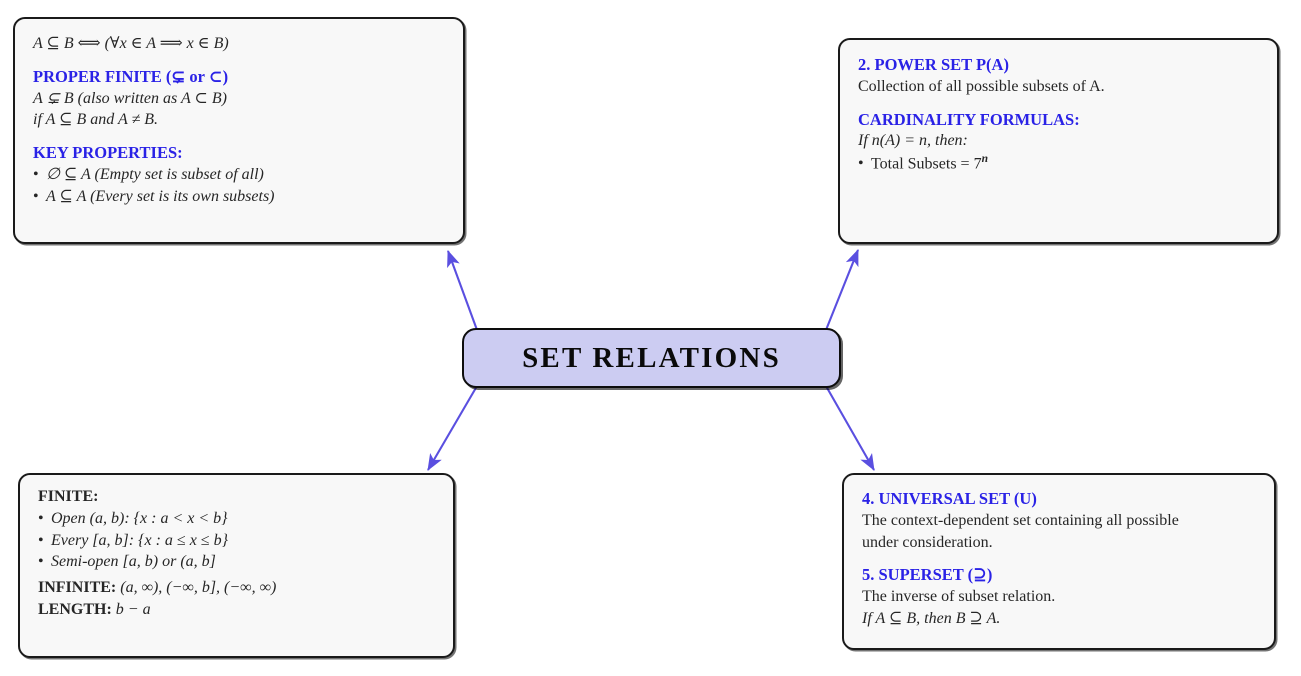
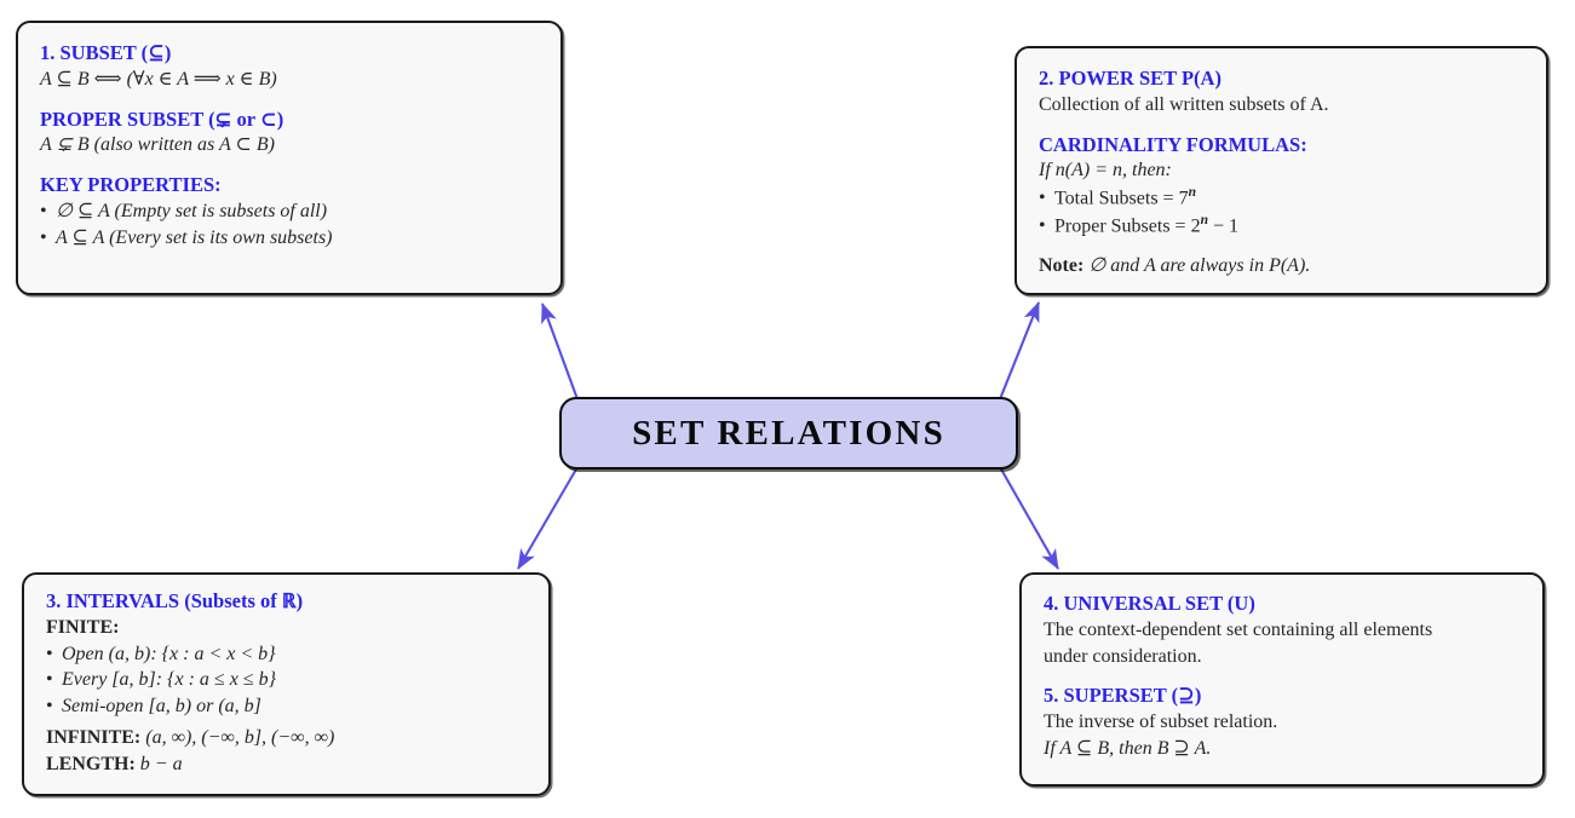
+ 1. SUBSET (⊆)
  A ⊆ B ⟺ (∀x ∈ A ⟹ x ∈ B)
- PROPER FINITE (⊊ or ⊂)
+ PROPER SUBSET (⊊ or ⊂)
  A ⊊ B (also written as A ⊂ B)
- if A ⊆ B and A ≠ B.
  KEY PROPERTIES:
- ∅ ⊆ A (Empty set is subset of all)
+ ∅ ⊆ A (Empty set is subsets of all)
  A ⊆ A (Every set is its own subsets)
  2. POWER SET P(A)
- Collection of all possible subsets of A.
+ Collection of all written subsets of A.
  CARDINALITY FORMULAS:
  If n(A) = n, then:
  Total Subsets = 7n
+ Proper Subsets = 2n − 1
+ Note: ∅ and A are always in P(A).
  SET RELATIONS
+ 3. INTERVALS (Subsets of ℝ)
  FINITE:
  Open (a, b): {x : a < x < b}
  Every [a, b]: {x : a ≤ x ≤ b}
  Semi-open [a, b) or (a, b]
  INFINITE: (a, ∞), (−∞, b], (−∞, ∞)
  LENGTH: b − a
  4. UNIVERSAL SET (U)
- The context-dependent set containing all possible
+ The context-dependent set containing all elements
  under consideration.
  5. SUPERSET (⊇)
  The inverse of subset relation.
  If A ⊆ B, then B ⊇ A.
